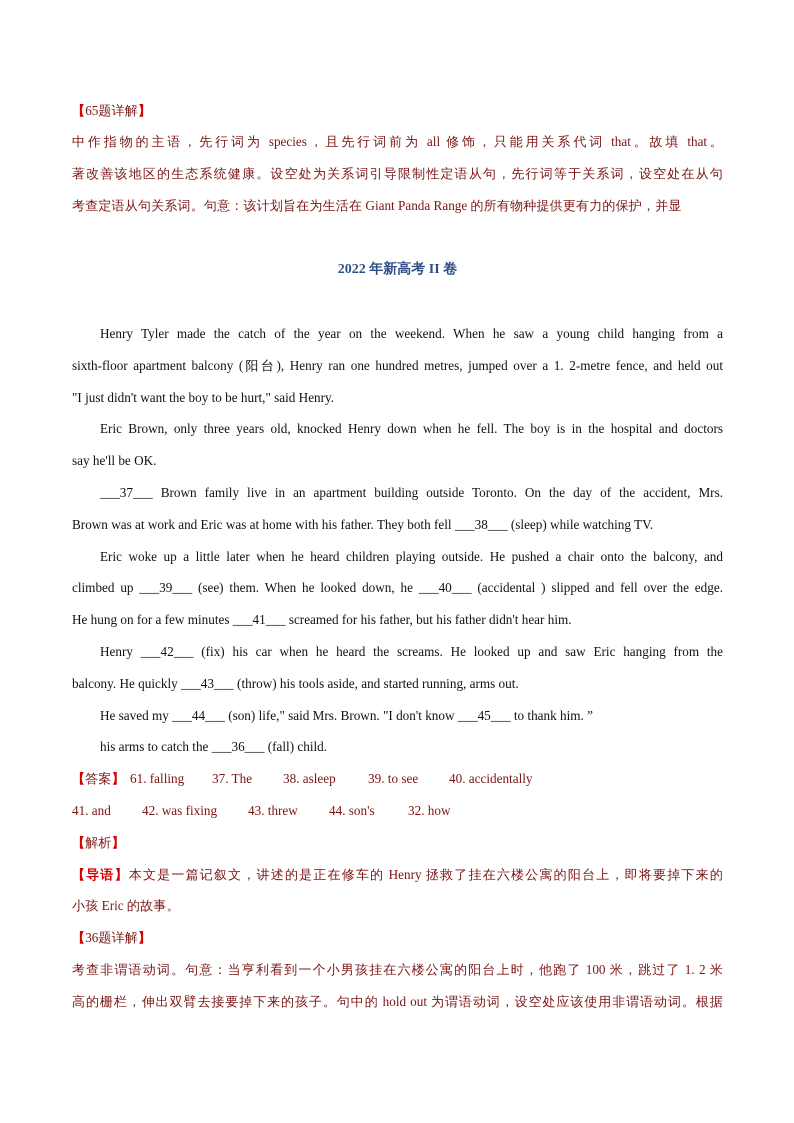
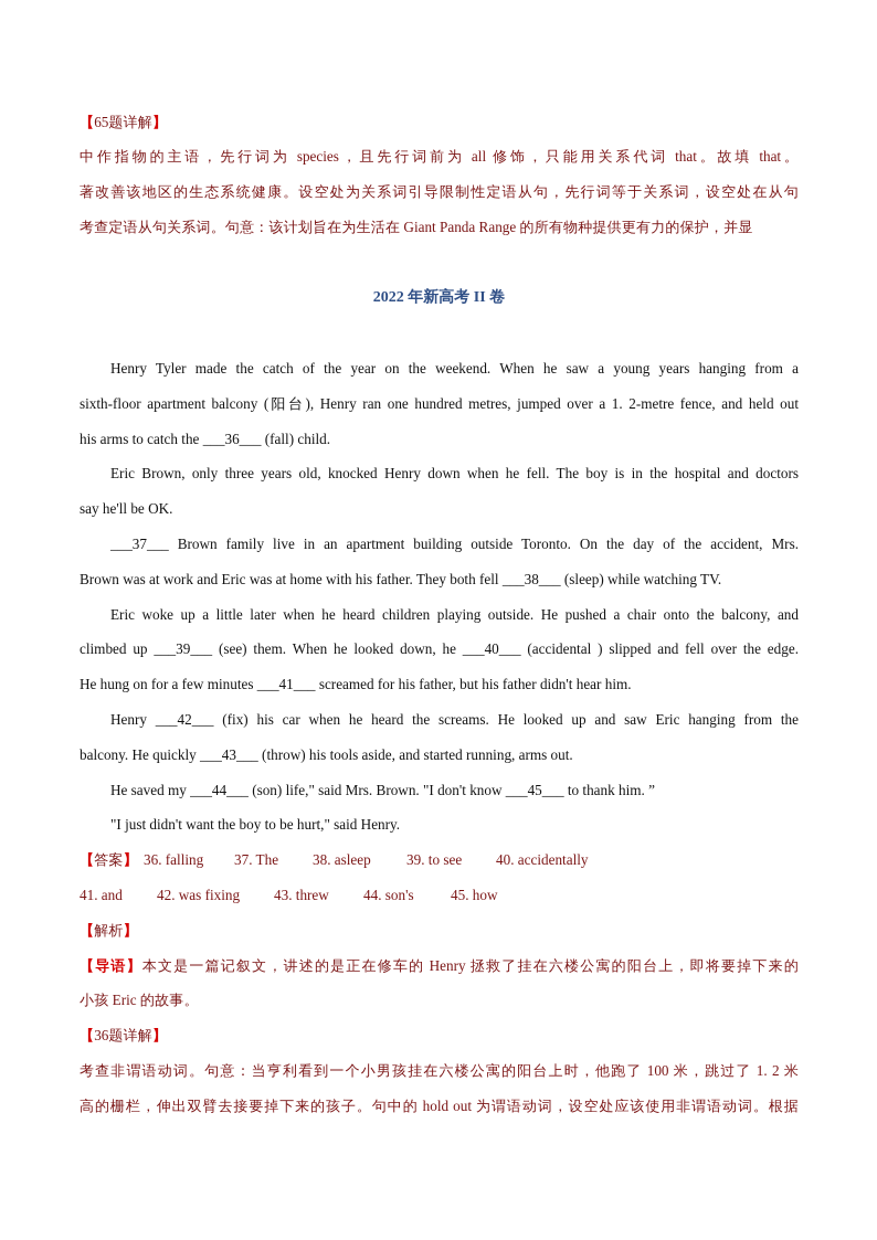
  【65题详解】
  中作指物的主语，先行词为 species，且先行词前为 all 修饰，只能用关系代词 that。故填 that。
  著改善该地区的生态系统健康。设空处为关系词引导限制性定语从句，先行词等于关系词，设空处在从句
  考查定语从句关系词。句意：该计划旨在为生活在 Giant Panda Range 的所有物种提供更有力的保护，并显
  2022 年新高考 II 卷
- Henry Tyler made the catch of the year on the weekend. When he saw a young child hanging from a
+ Henry Tyler made the catch of the year on the weekend. When he saw a young years hanging from a
  sixth-floor apartment balcony (阳台), Henry ran one hundred metres, jumped over a 1. 2-metre fence, and held out
- "I just didn't want the boy to be hurt," said Henry.
+ his arms to catch the ___36___ (fall) child.
  Eric Brown, only three years old, knocked Henry down when he fell. The boy is in the hospital and doctors
  say he'll be OK.
  ___37___ Brown family live in an apartment building outside Toronto. On the day of the accident, Mrs.
  Brown was at work and Eric was at home with his father. They both fell ___38___ (sleep) while watching TV.
  Eric woke up a little later when he heard children playing outside. He pushed a chair onto the balcony, and
  climbed up ___39___ (see) them. When he looked down, he ___40___ (accidental ) slipped and fell over the edge.
  He hung on for a few minutes ___41___ screamed for his father, but his father didn't hear him.
  Henry ___42___ (fix) his car when he heard the screams. He looked up and saw Eric hanging from the
  balcony. He quickly ___43___ (throw) his tools aside, and started running, arms out.
  He saved my ___44___ (son) life," said Mrs. Brown. "I don't know ___45___ to thank him. ”
- his arms to catch the ___36___ (fall) child.
+ "I just didn't want the boy to be hurt," said Henry.
  【答案】
- 61. falling
+ 36. falling
  37. The
  38. asleep
  39. to see
  40. accidentally
  41. and
  42. was fixing
  43. threw
  44. son's
- 32. how
+ 45. how
  【解析】
  【导语】本文是一篇记叙文，讲述的是正在修车的 Henry 拯救了挂在六楼公寓的阳台上，即将要掉下来的
  小孩 Eric 的故事。
  【36题详解】
  考查非谓语动词。句意：当亨利看到一个小男孩挂在六楼公寓的阳台上时，他跑了 100 米，跳过了 1. 2 米
  高的栅栏，伸出双臂去接要掉下来的孩子。句中的 hold out 为谓语动词，设空处应该使用非谓语动词。根据
